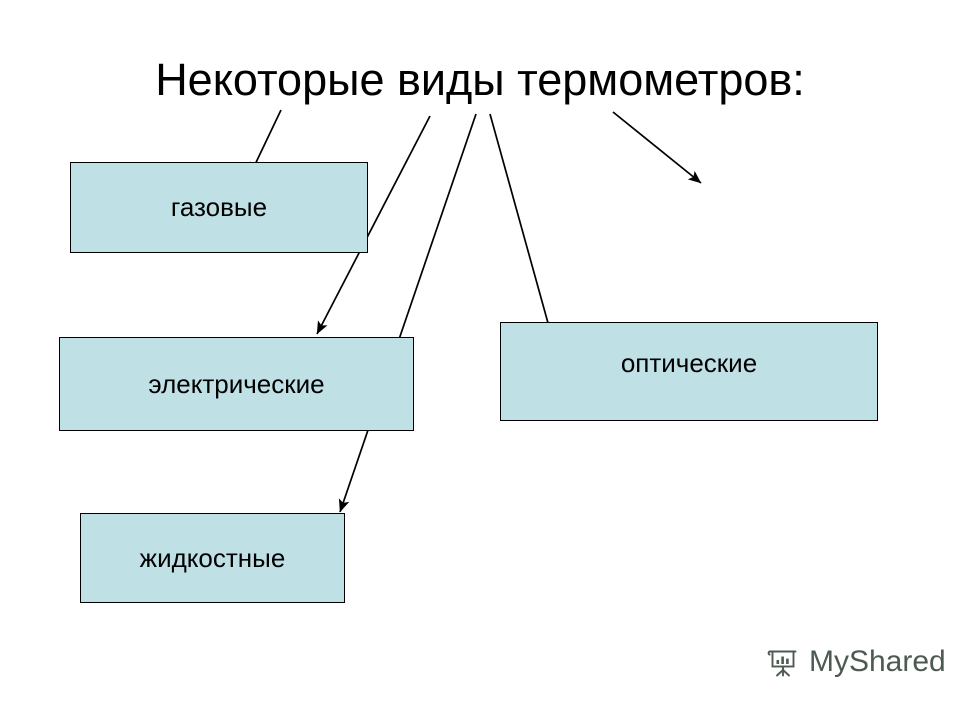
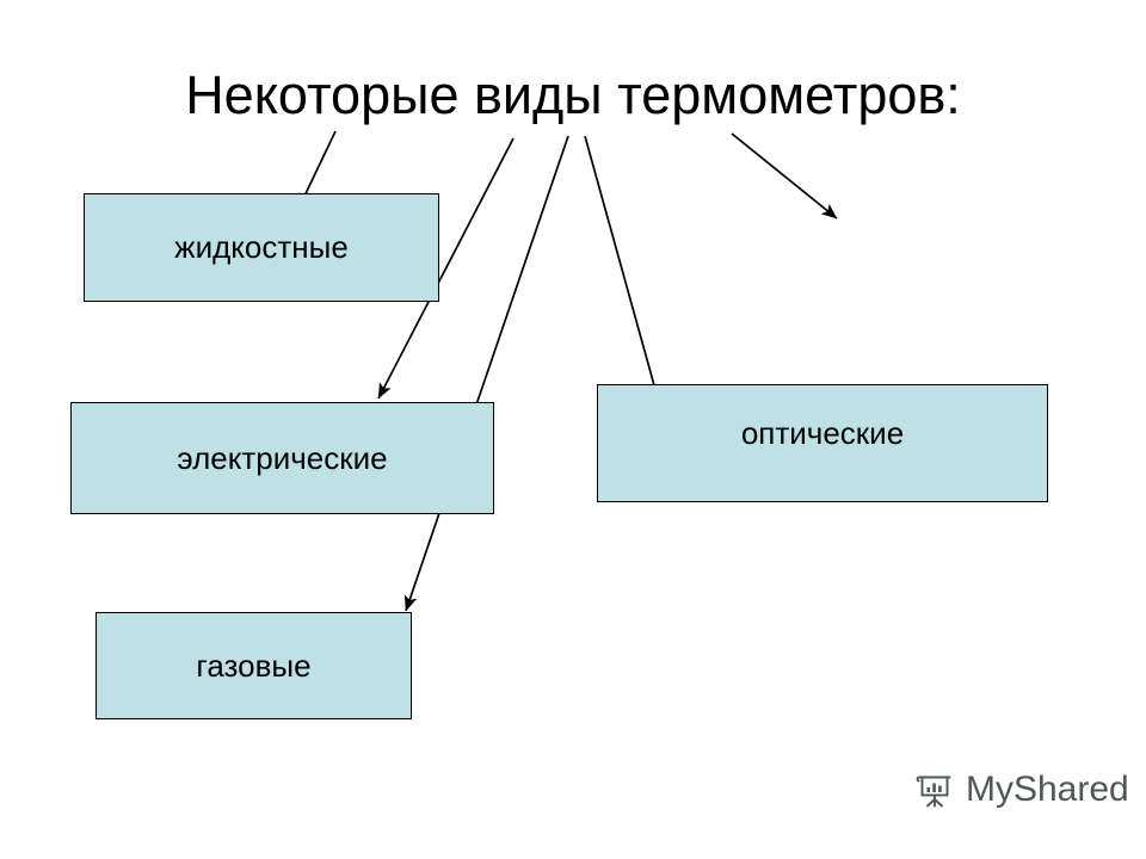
  Некоторые виды термометров:
- газовые
+ жидкостные
  электрические
  оптические
- жидкостные
+ газовые
  MyShared
